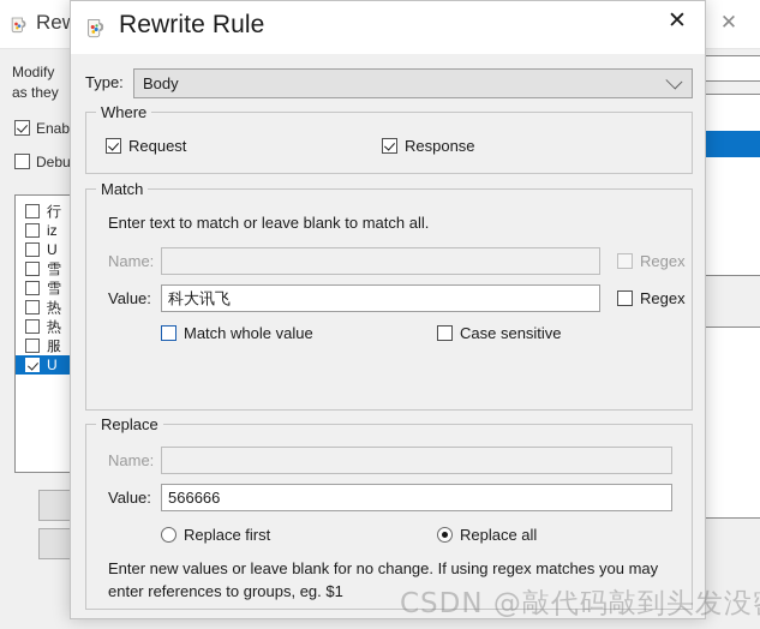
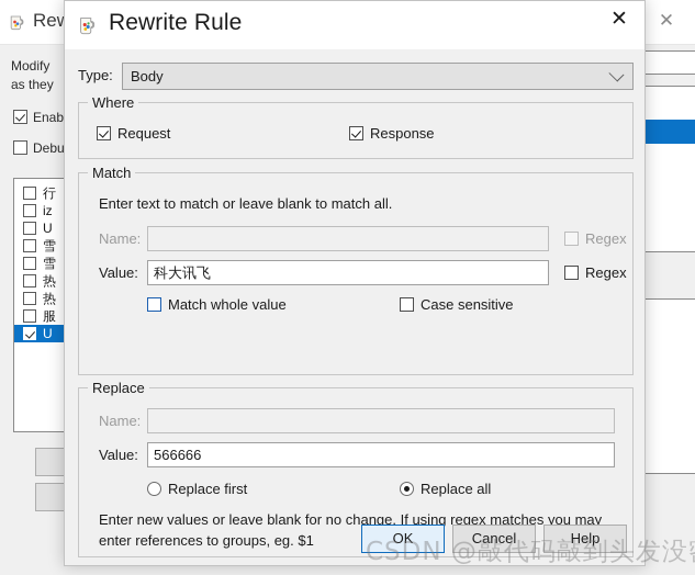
  ✕
  Modify
  as they
  Enab
  Debu
  行
  iz
  U
  雪
  雪
  热
  热
  服
  U
  Rewrite Rule
  ✕
  Type:
  Body
  Where
  Request
  Response
  Match
  Enter text to match or leave blank to match all.
  Name:
  Regex
  Value:
  科大讯飞
  Regex
  Match whole value
  Case sensitive
  Replace
  Name:
  Value:
  566666
  Replace first
  Replace all
  Enter new values or leave blank for no change. If using regex matches you may
  enter references to groups, eg. $1
+ OK
+ Cancel
+ Help
  CSDN @敲代码敲到头发没
